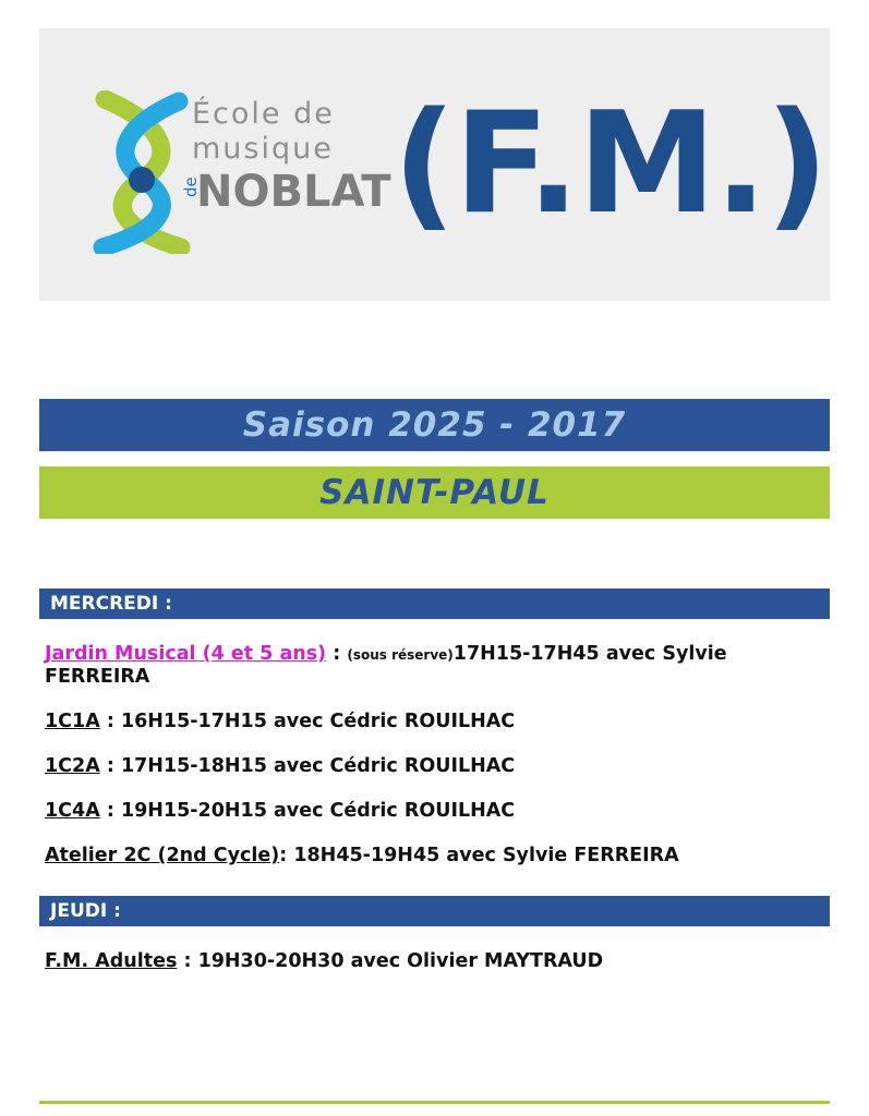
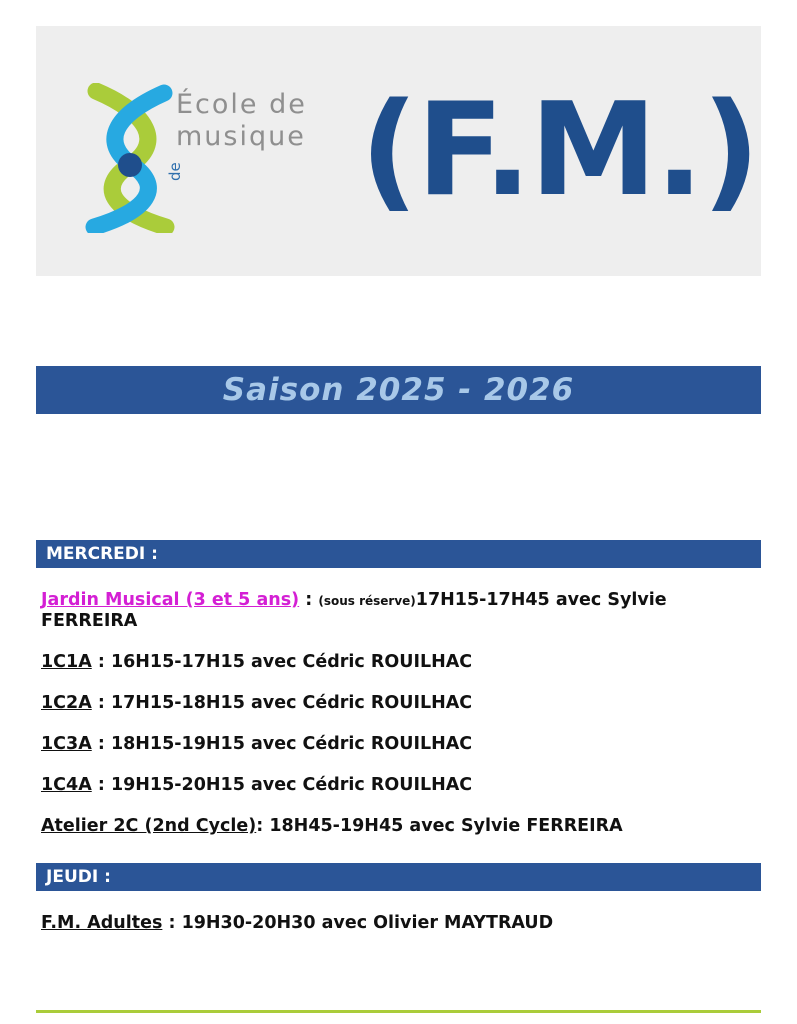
  École de
  musique
- NOBLAT
  (F.M.)
- Saison 2025 - 2017
+ Saison 2025 - 2026
- SAINT-PAUL
  MERCREDI :
- Jardin Musical (4 et 5 ans) : (sous réserve)17H15-17H45 avec Sylvie FERREIRA
+ Jardin Musical (3 et 5 ans) : (sous réserve)17H15-17H45 avec Sylvie FERREIRA
  1C1A : 16H15-17H15 avec Cédric ROUILHAC
  1C2A : 17H15-18H15 avec Cédric ROUILHAC
+ 1C3A : 18H15-19H15 avec Cédric ROUILHAC
  1C4A : 19H15-20H15 avec Cédric ROUILHAC
  Atelier 2C (2nd Cycle): 18H45-19H45 avec Sylvie FERREIRA
  JEUDI :
  F.M. Adultes : 19H30-20H30 avec Olivier MAYTRAUD
